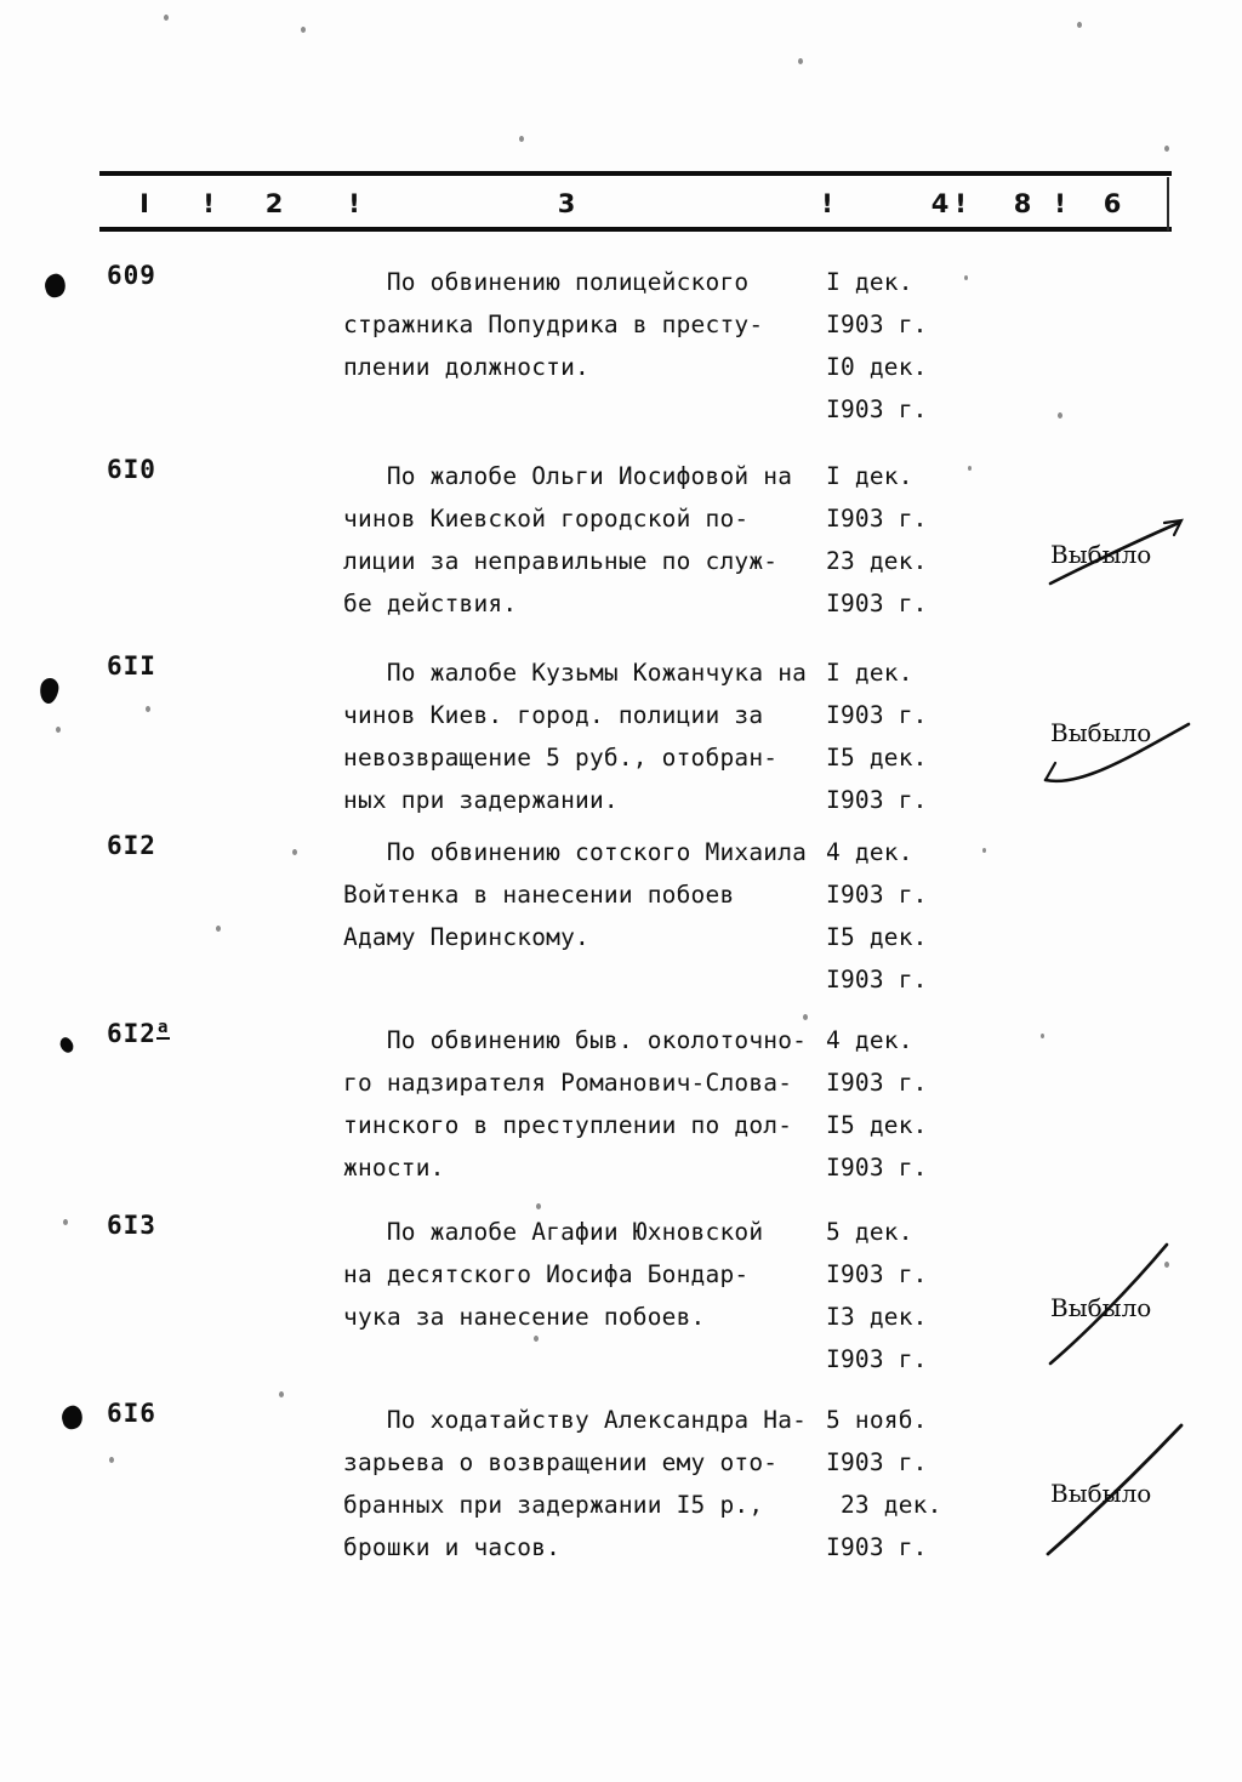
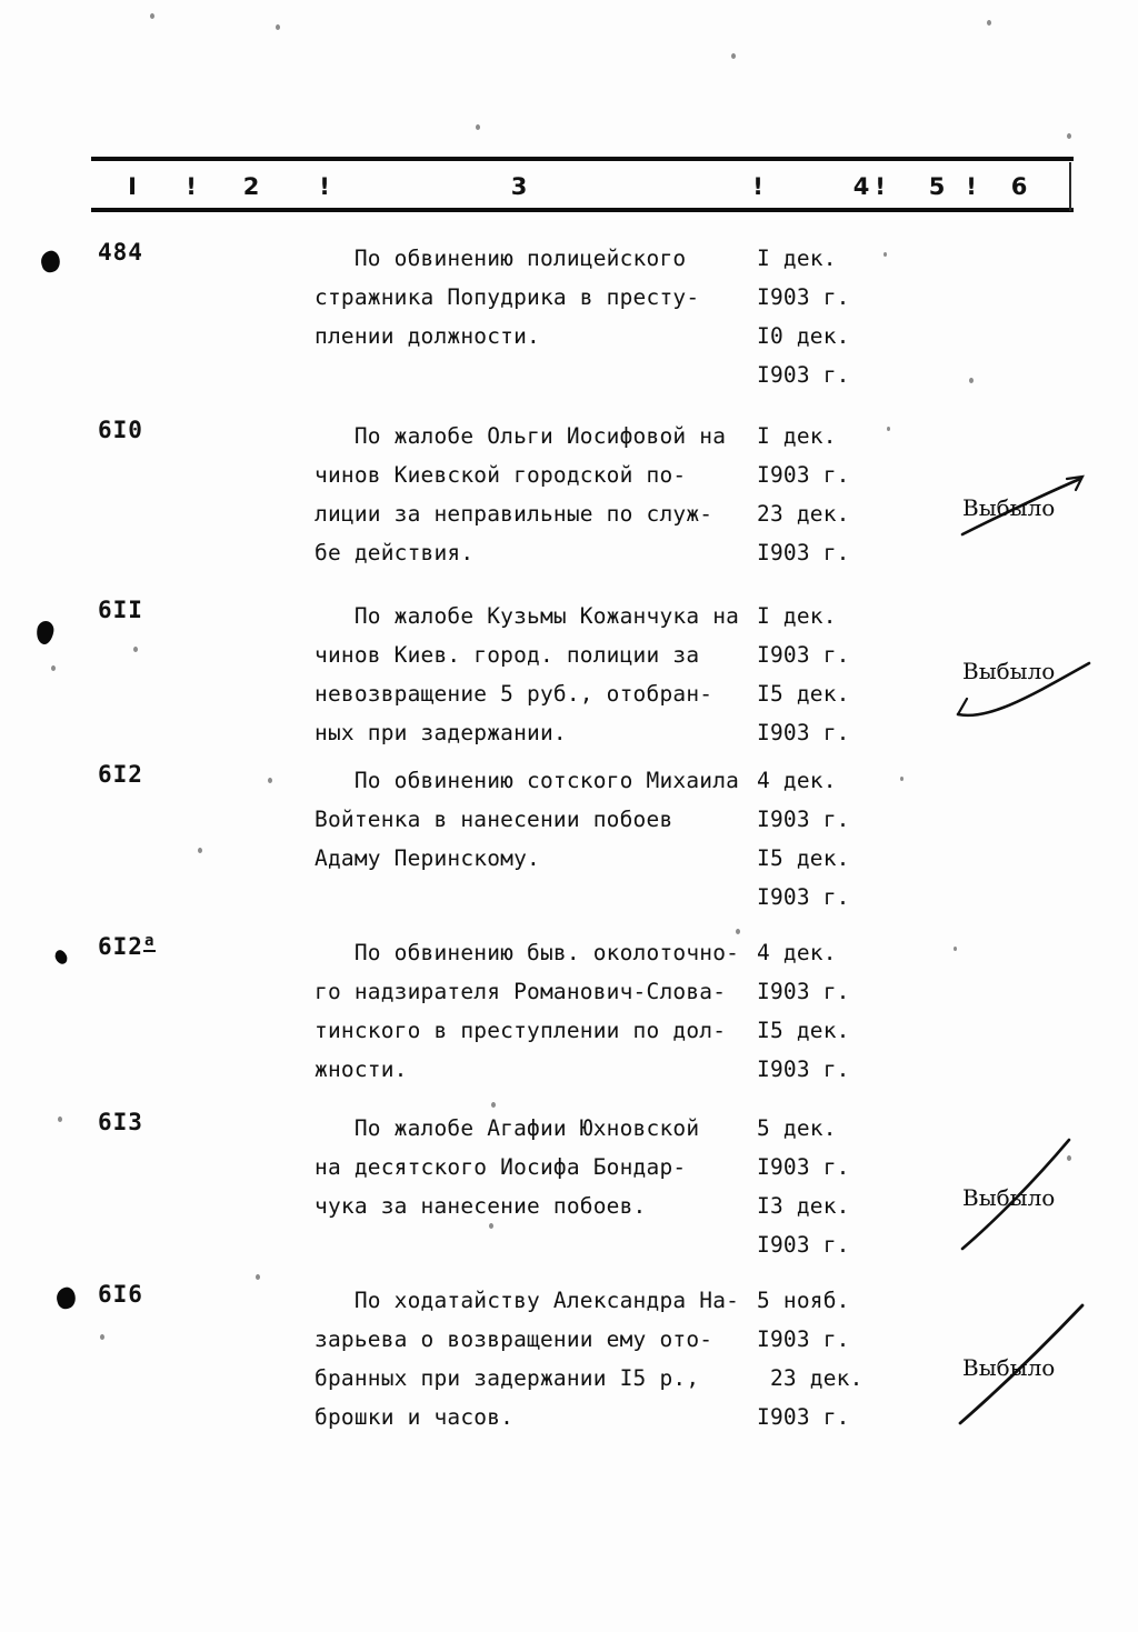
  I
  !
  2
  !
  3
  !
  4
  !
- 8
+ 5
  !
  6
- 609
+ 484
  По обвинению полицейского
  стражника Попудрика в престу-
  плении должности.
  I дек.
  I903 г.
  I0 дек.
  I903 г.
  6I0
  По жалобе Ольги Иосифовой на
  чинов Киевской городской по-
  лиции за неправильные по служ-
  бе действия.
  I дек.
  I903 г.
  23 дек.
  I903 г.
  Выбыло
  6II
  По жалобе Кузьмы Кожанчука на
  чинов Киев. город. полиции за
  невозвращение 5 руб., отобран-
  ных при задержании.
  I дек.
  I903 г.
  I5 дек.
  I903 г.
  Выбыло
  6I2
  По обвинению сотского Михаила
  Войтенка в нанесении побоев
  Адаму Перинскому.
  4 дек.
  I903 г.
  I5 дек.
  I903 г.
  6I2а
  По обвинению быв. околоточно-
  го надзирателя Романович-Слова-
  тинского в преступлении по дол-
  жности.
  4 дек.
  I903 г.
  I5 дек.
  I903 г.
  6I3
  По жалобе Агафии Юхновской
  на десятского Иосифа Бондар-
  чука за нанесение побоев.
  5 дек.
  I903 г.
  I3 дек.
  I903 г.
  Выбыло
  6I6
  По ходатайству Александра На-
  зарьева о возвращении ему ото-
  бранных при задержании I5 р.,
  брошки и часов.
  5 нояб.
  I903 г.
  23 дек.
  I903 г.
  Выбыло
